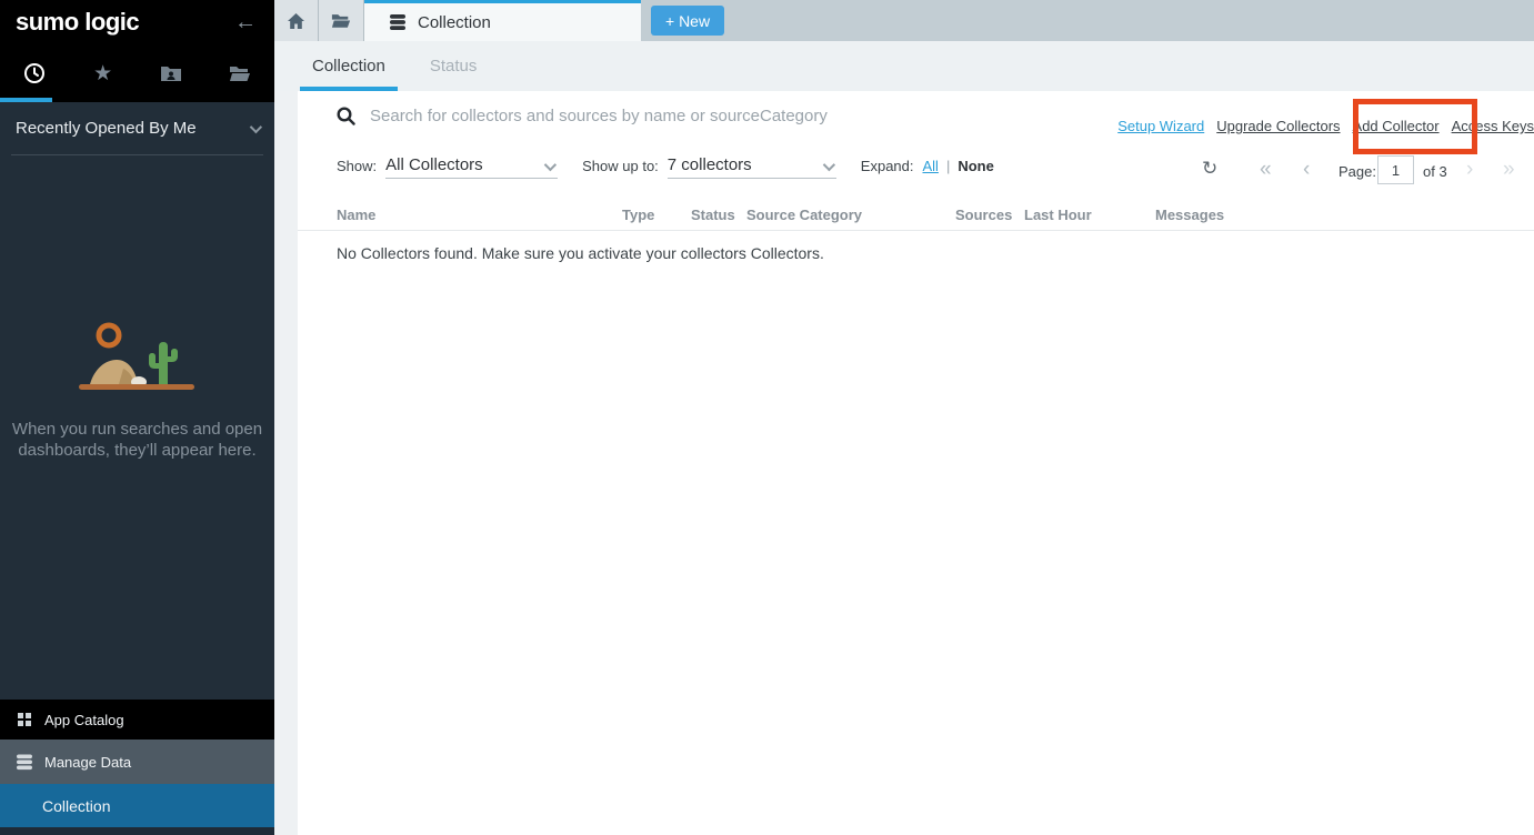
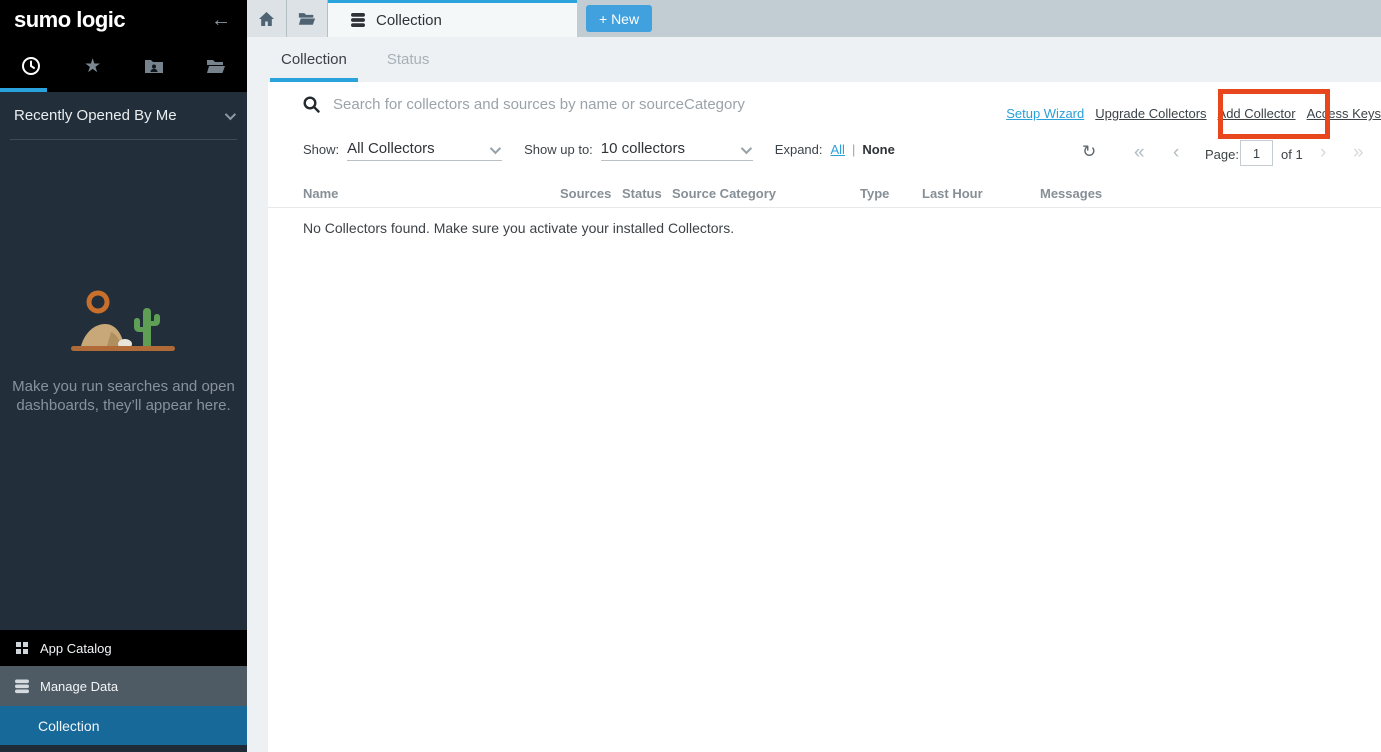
  sumo logic
  ←
  ★
  Recently Opened By Me
- When you run searches and open
+ Make you run searches and open
  dashboards, they’ll appear here.
  App Catalog
  Manage Data
  Collection
  Collection
  + New
  Collection
  Status
  Search for collectors and sources by name or sourceCategory
  Setup Wizard
  Upgrade Collectors
  Add Collector
  Access Keys
  Show:
  All Collectors
  Show up to:
- 7 collectors
+ 10 collectors
  Expand:
  All
  |
  None
  ↻
  «
  ‹
  Page:
  1
- of 3
+ of 1
  ›
  »
  Name
- Type
+ Sources
  Status
  Source Category
- Sources
+ Type
  Last Hour
  Messages
- No Collectors found. Make sure you activate your collectors Collectors.
+ No Collectors found. Make sure you activate your installed Collectors.
